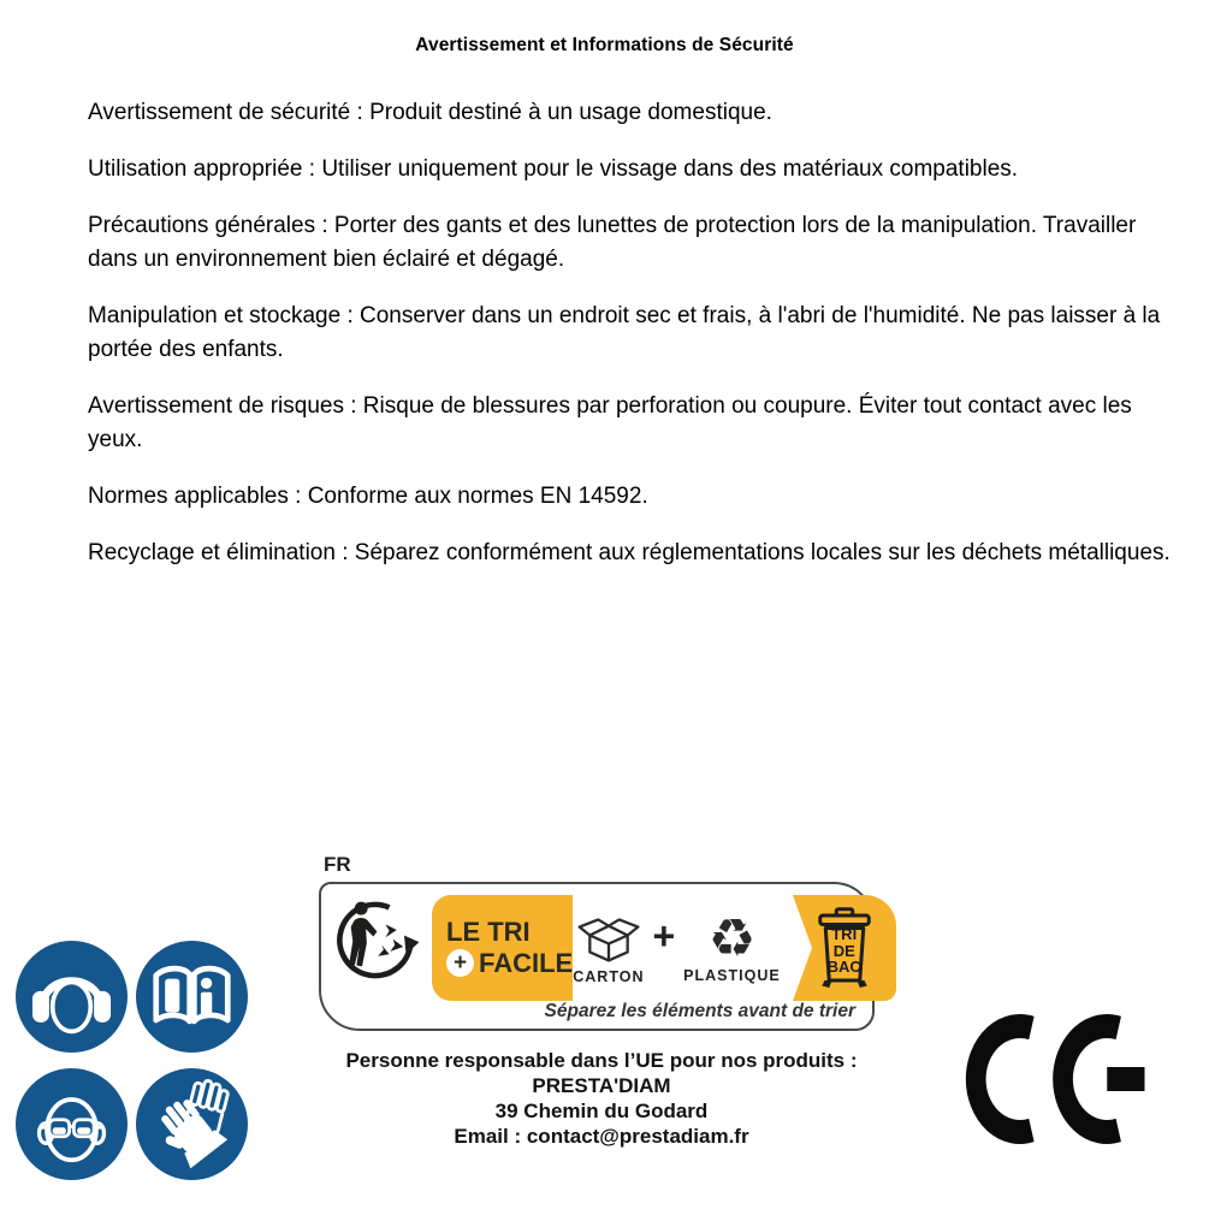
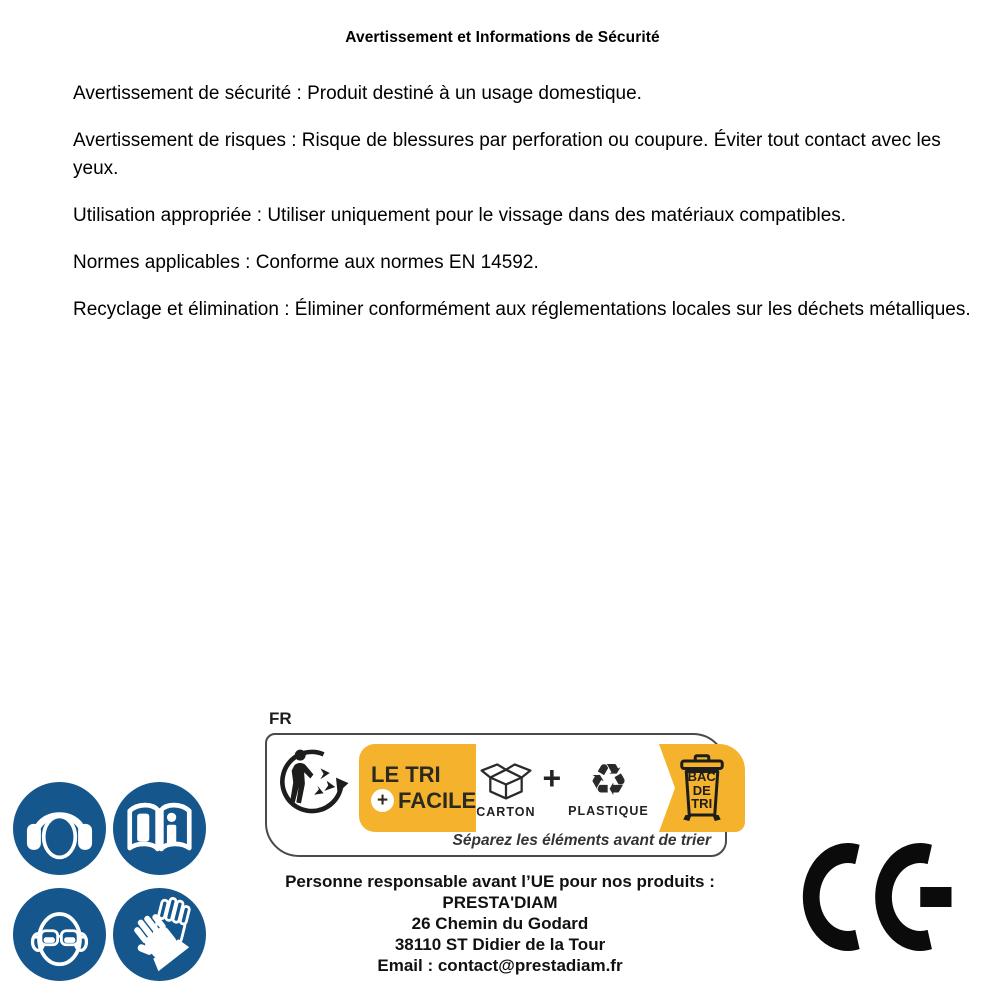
  Avertissement et Informations de Sécurité
  Avertissement de sécurité : Produit destiné à un usage domestique.
- Utilisation appropriée : Utiliser uniquement pour le vissage dans des matériaux compatibles.
+ Avertissement de risques : Risque de blessures par perforation ou coupure. Éviter tout contact avec les yeux.
- Précautions générales : Porter des gants et des lunettes de protection lors de la manipulation. Travailler dans un environnement bien éclairé et dégagé.
- Manipulation et stockage : Conserver dans un endroit sec et frais, à l'abri de l'humidité. Ne pas laisser à la portée des enfants.
- Avertissement de risques : Risque de blessures par perforation ou coupure. Éviter tout contact avec les yeux.
+ Utilisation appropriée : Utiliser uniquement pour le vissage dans des matériaux compatibles.
  Normes applicables : Conforme aux normes EN 14592.
- Recyclage et élimination : Séparez conformément aux réglementations locales sur les déchets métalliques.
+ Recyclage et élimination : Éliminer conformément aux réglementations locales sur les déchets métalliques.
  FR
  LE TRI
  +
  FACILE
  CARTON
  +
  ♻
  PLASTIQUE
- TRI
+ BAC
  DE
- BAC
+ TRI
  Séparez les éléments avant de trier
- Personne responsable dans l’UE pour nos produits :
+ Personne responsable avant l’UE pour nos produits :
  PRESTA'DIAM
- 39 Chemin du Godard
+ 26 Chemin du Godard
+ 38110 ST Didier de la Tour
  Email : contact@prestadiam.fr
